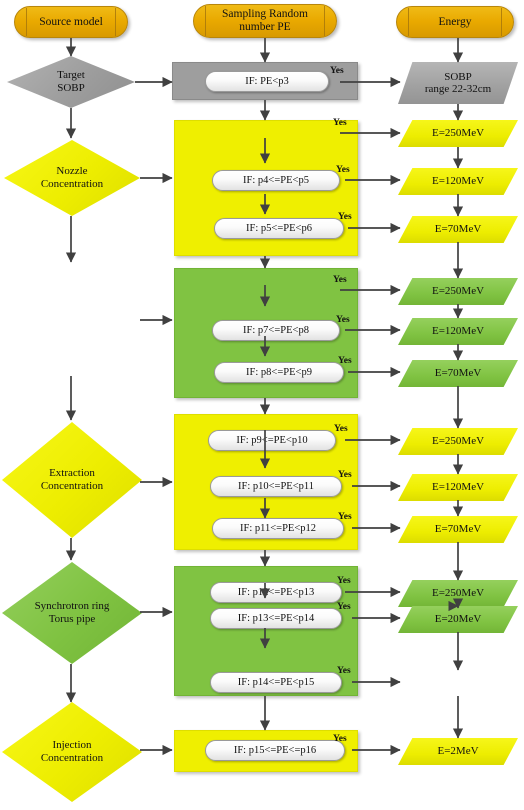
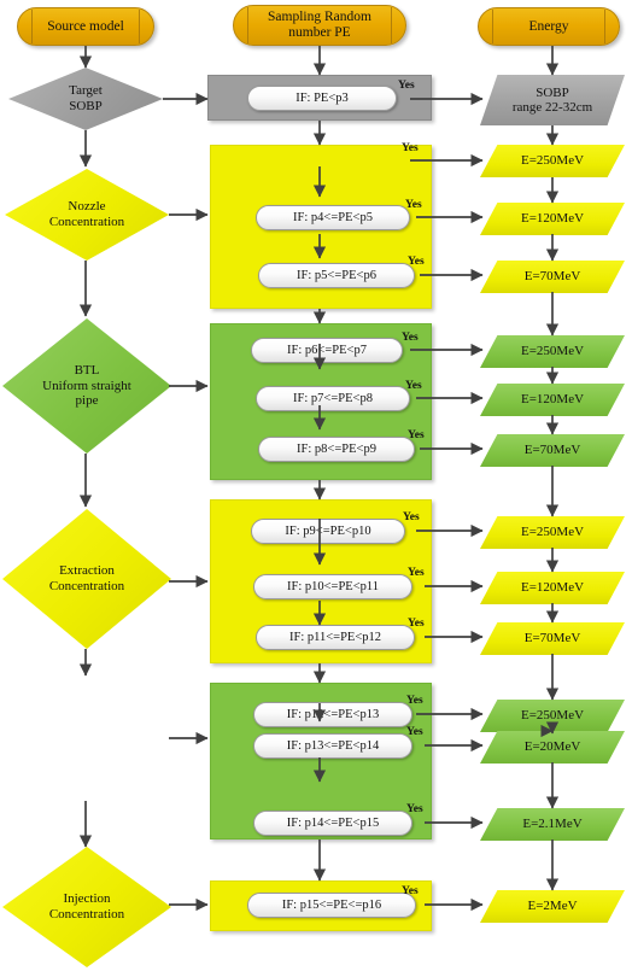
  Source model
  Sampling Random
  number PE
  Energy
  Target
  SOBP
  Nozzle
  Concentration
+ BTL
+ Uniform straight
+ pipe
  Extraction
  Concentration
- Synchrotron ring
- Torus pipe
  Injection
  Concentration
  IF: PE<p3
  Yes
  Yes
  IF: p4<=PE<p5
  Yes
  IF: p5<=PE<p6
  Yes
+ IF: p6<=PE<p7
  Yes
  IF: p7<=PE<p8
  Yes
  IF: p8<=PE<p9
  Yes
  IF: p9=PE<p10
  Yes
  IF: p10<=PE<p11
  Yes
  IF: p11<=PE<p12
  Yes
  IF: p1<=PE<p13
  Yes
  IF: p13<=PE<p14
  Yes
  IF: p14<=PE<p15
  Yes
  IF: p15<=PE<=p16
  Yes
  SOBP
  range 22-32cm
  E=250MeV
  E=120MeV
  E=70MeV
  E=250MeV
  E=120MeV
  E=70MeV
  E=250MeV
  E=120MeV
  E=70MeV
  E=250MeV
  E=20MeV
+ E=2.1MeV
  E=2MeV
